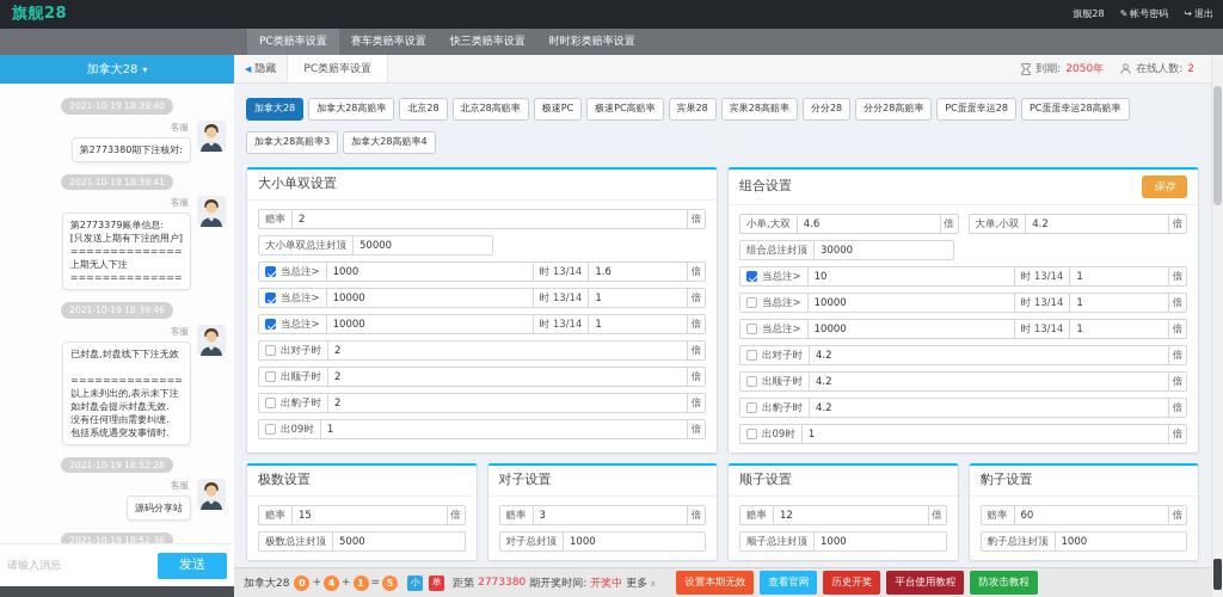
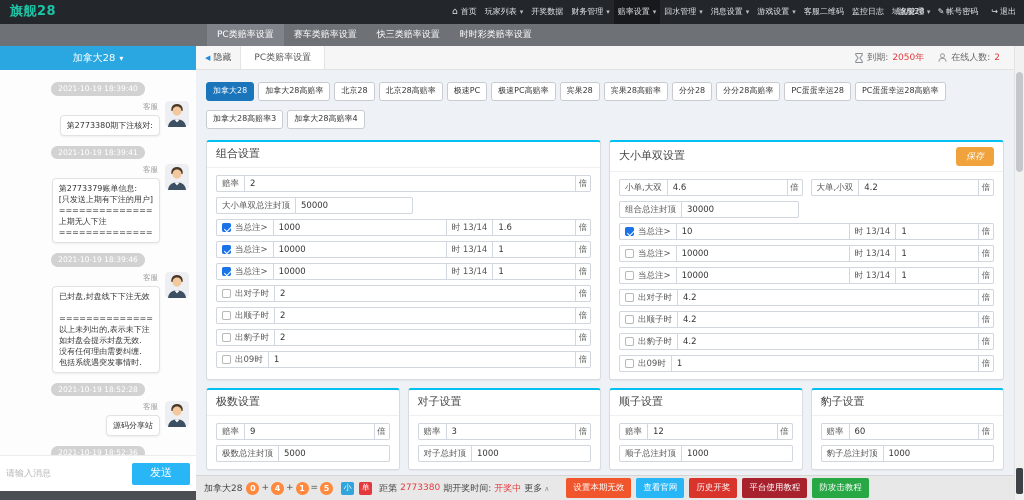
  旗舰28
+ 首页
+ 玩家列表
+ 开奖数据
+ 财务管理
+ 赔率设置
+ 回水管理
+ 消息设置
+ 游戏设置
+ 客服二维码
+ 监控日志
+ 域名管理
  旗舰28
  帐号密码
  退出
  PC类赔率设置
  赛车类赔率设置
  快三类赔率设置
  时时彩类赔率设置
  隐藏
  PC类赔率设置
  到期:
  2050年
  在线人数:
  2
  加拿大28
  2021-10-19 18:39:40
  客服
  第2773380期下注核对:
  2021-10-19 18:39:41
  客服
  第2773379账单信息:
  [只发送上期有下注的用户]
  ==============
  上期无人下注
  ==============
  2021-10-19 18:39:46
  客服
  已封盘,封盘线下下注无效
  ==============
  以上未列出的,表示未下注
  如封盘会提示封盘无效.
  没有任何理由需要纠缠.
  包括系统遇突发事情时.
  2021-10-19 18:52:28
  客服
  源码分享站
  2021-10-19 18:52:36
  请输入消息
  发送
  加拿大28 加拿大28高赔率 北京28 北京28高赔率 极速PC 极速PC高赔率 宾果28 宾果28高赔率 分分28 分分28高赔率 PC蛋蛋幸运28 PC蛋蛋幸运28高赔率加拿大28高赔率3 加拿大28高赔率4
- 大小单双设置
+ 组合设置
  赔率
  2
  倍
  大小单双总注封顶
  50000
  当总注>
  1000
  时 13/14
  1.6
  倍
  当总注>
  10000
  时 13/14
  1
  倍
  当总注>
  10000
  时 13/14
  1
  倍
  出对子时
  2
  倍
  出顺子时
  2
  倍
  出豹子时
  2
  倍
  出09时
  1
  倍
- 组合设置
+ 大小单双设置
  保存
  小单,大双
  4.6
  倍
  大单,小双
  4.2
  倍
  组合总注封顶
  30000
  当总注>
  10
  时 13/14
  1
  倍
  当总注>
  10000
  时 13/14
  1
  倍
  当总注>
  10000
  时 13/14
  1
  倍
  出对子时
  4.2
  倍
  出顺子时
  4.2
  倍
  出豹子时
  4.2
  倍
  出09时
  1
  倍
  极数设置
  赔率
- 15
+ 9
  倍
  极数总注封顶
  5000
  对子设置
  赔率
  3
  倍
  对子总封顶
  1000
  顺子设置
  赔率
  12
  倍
  顺子总注封顶
  1000
  豹子设置
  赔率
  60
  倍
  豹子总注封顶
  1000
  加拿大28
  0
  +
  4
  +
  1
  =
  5
  小
  单
  距第
  2773380
  期开奖时间:
  开奖中
  更多
  设置本期无效
  查看官网
  历史开奖
  平台使用教程
  防攻击教程
